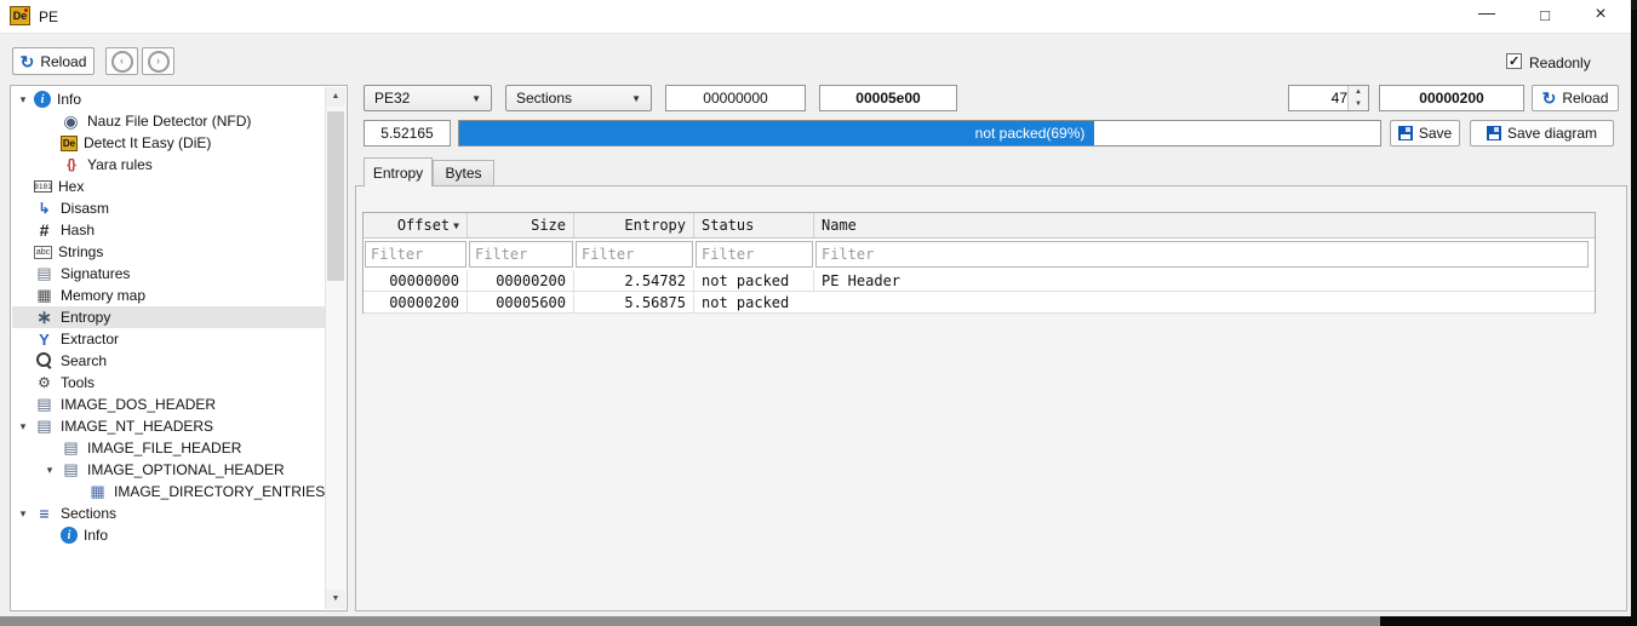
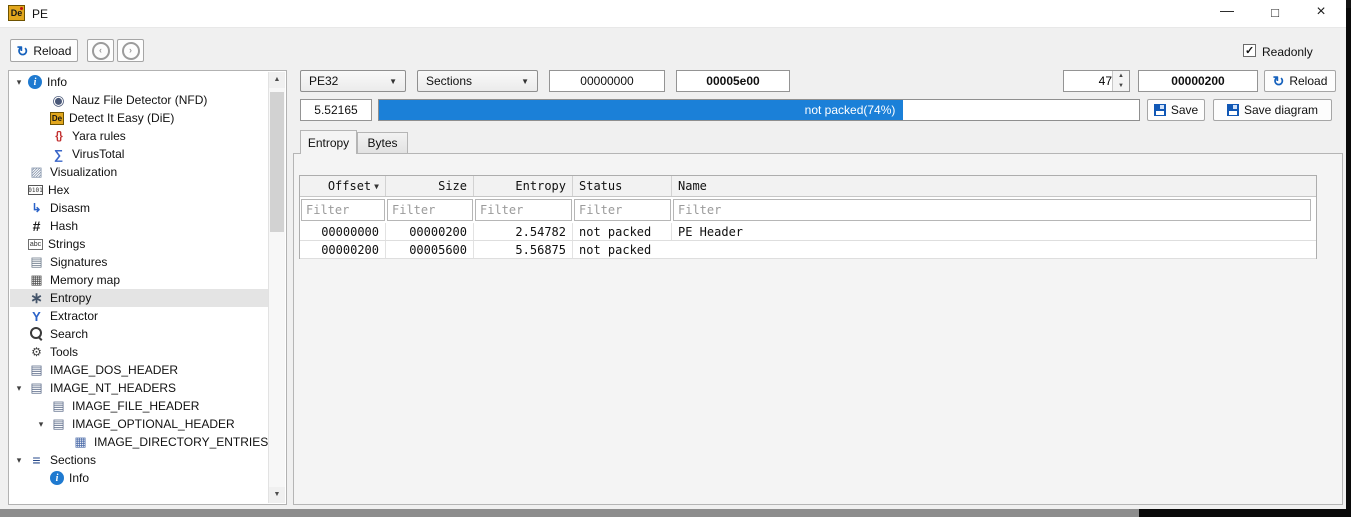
  De
  PE
  —
  □
  ×
  Reload
  ‹
  ›
  Readonly
  ▾
  i
  Info
  ◉
  Nauz File Detector (NFD)
  De
  Detect It Easy (DiE)
  {}
  Yara rules
+ ∑
+ VirusTotal
+ ▨
+ Visualization
  Hex
  ↳
  Disasm
  #
  Hash
  Strings
  ▤
  Signatures
  ▦
  Memory map
  ∗
  Entropy
  Y
  Extractor
  Search
  ⚙
  Tools
  ▤
  IMAGE_DOS_HEADER
  ▾
  ▤
  IMAGE_NT_HEADERS
  ▤
  IMAGE_FILE_HEADER
  ▾
  ▤
  IMAGE_OPTIONAL_HEADER
  ▦
  IMAGE_DIRECTORY_ENTRIES
  ▾
  ≡
  Sections
  i
  Info
  PE32
  ▼
  Sections
  ▼
  00000000
  00005e00
  47
  00000200
  Reload
  5.52165
- not packed(69%)
+ not packed(74%)
  Save
  Save diagram
  Entropy
  Bytes
  Offset
  ▼
  Size
  Entropy
  Status
  Name
  Filter
  Filter
  Filter
  Filter
  Filter
  00000000
  00000200
  2.54782
  not packed
  PE Header
  00000200
  00005600
  5.56875
  not packed
